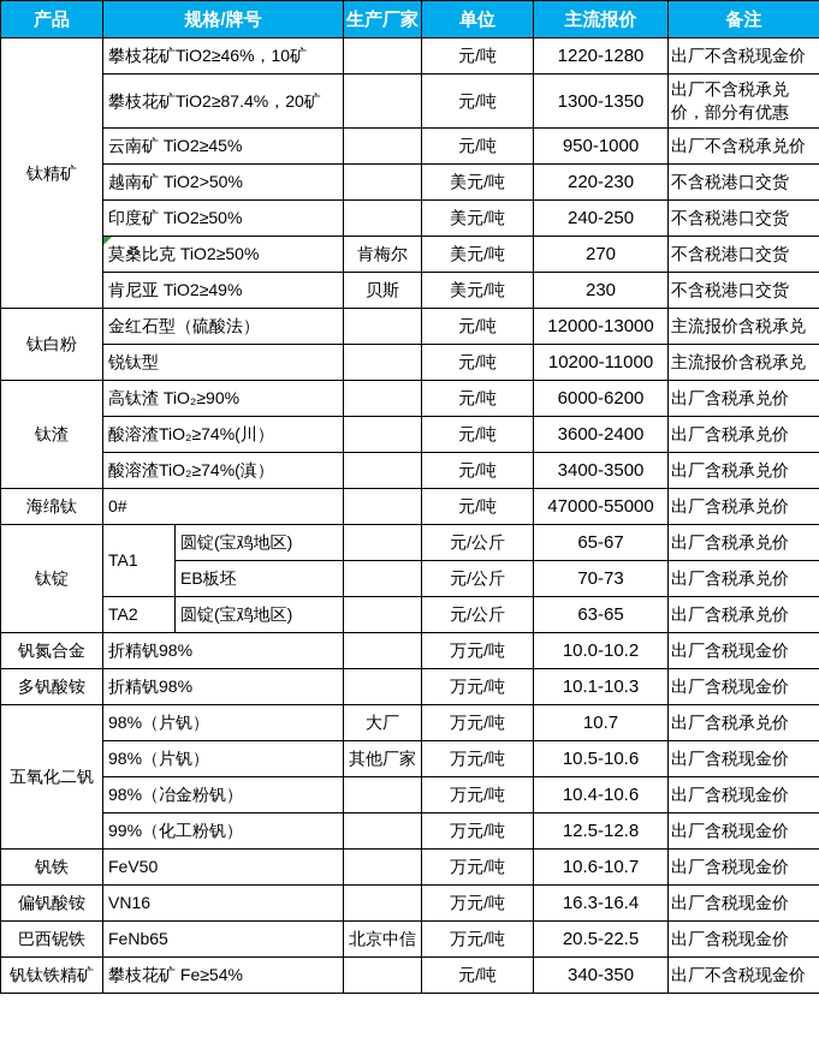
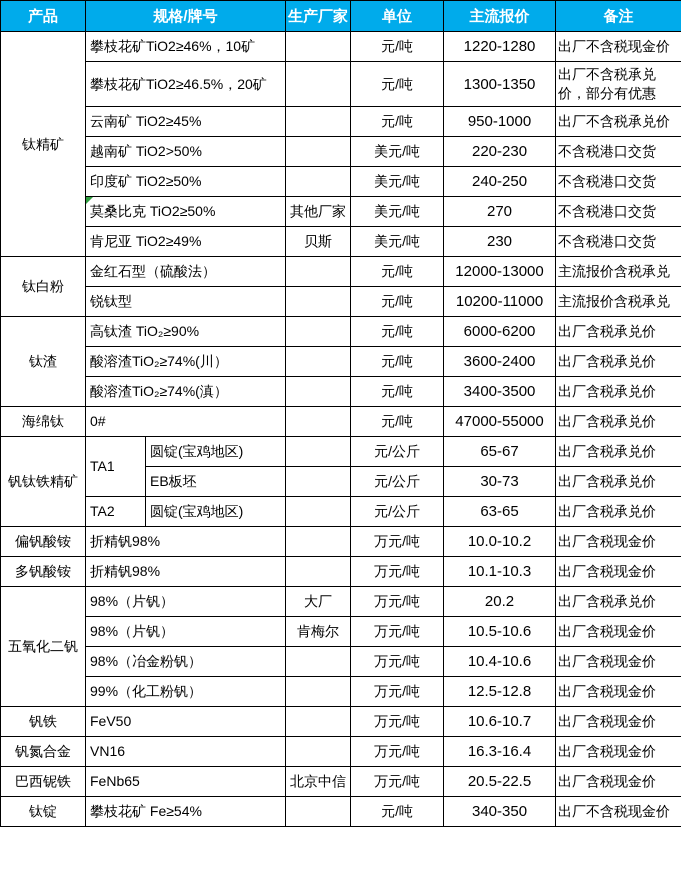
  产品	规格/牌号	生产厂家	单位	主流报价	备注
  钛精矿	攀枝花矿TiO2≥46%，10矿		元/吨	1220-1280	出厂不含税现金价
- 攀枝花矿TiO2≥87.4%，20矿		元/吨	1300-1350	出厂不含税承兑价，部分有优惠
+ 攀枝花矿TiO2≥46.5%，20矿		元/吨	1300-1350	出厂不含税承兑价，部分有优惠
  云南矿 TiO2≥45%		元/吨	950-1000	出厂不含税承兑价
  越南矿 TiO2>50%		美元/吨	220-230	不含税港口交货
  印度矿 TiO2≥50%		美元/吨	240-250	不含税港口交货
- 莫桑比克 TiO2≥50%	肯梅尔	美元/吨	270	不含税港口交货
+ 莫桑比克 TiO2≥50%	其他厂家	美元/吨	270	不含税港口交货
  肯尼亚 TiO2≥49%	贝斯	美元/吨	230	不含税港口交货
  钛白粉	金红石型（硫酸法）		元/吨	12000-13000	主流报价含税承兑
  锐钛型		元/吨	10200-11000	主流报价含税承兑
  钛渣	高钛渣 TiO₂≥90%		元/吨	6000-6200	出厂含税承兑价
  酸溶渣TiO₂≥74%(川）		元/吨	3600-2400	出厂含税承兑价
  酸溶渣TiO₂≥74%(滇）		元/吨	3400-3500	出厂含税承兑价
  海绵钛	0#		元/吨	47000-55000	出厂含税承兑价
- 钛锭	TA1	圆锭(宝鸡地区)		元/公斤	65-67	出厂含税承兑价
+ 钒钛铁精矿	TA1	圆锭(宝鸡地区)		元/公斤	65-67	出厂含税承兑价
- EB板坯		元/公斤	70-73	出厂含税承兑价
+ EB板坯		元/公斤	30-73	出厂含税承兑价
  TA2	圆锭(宝鸡地区)		元/公斤	63-65	出厂含税承兑价
- 钒氮合金	折精钒98%		万元/吨	10.0-10.2	出厂含税现金价
+ 偏钒酸铵	折精钒98%		万元/吨	10.0-10.2	出厂含税现金价
  多钒酸铵	折精钒98%		万元/吨	10.1-10.3	出厂含税现金价
- 五氧化二钒	98%（片钒）	大厂	万元/吨	10.7	出厂含税承兑价
+ 五氧化二钒	98%（片钒）	大厂	万元/吨	20.2	出厂含税承兑价
- 98%（片钒）	其他厂家	万元/吨	10.5-10.6	出厂含税现金价
+ 98%（片钒）	肯梅尔	万元/吨	10.5-10.6	出厂含税现金价
  98%（冶金粉钒）		万元/吨	10.4-10.6	出厂含税现金价
  99%（化工粉钒）		万元/吨	12.5-12.8	出厂含税现金价
  钒铁	FeV50		万元/吨	10.6-10.7	出厂含税现金价
- 偏钒酸铵	VN16		万元/吨	16.3-16.4	出厂含税现金价
+ 钒氮合金	VN16		万元/吨	16.3-16.4	出厂含税现金价
  巴西铌铁	FeNb65	北京中信	万元/吨	20.5-22.5	出厂含税现金价
- 钒钛铁精矿	攀枝花矿 Fe≥54%		元/吨	340-350	出厂不含税现金价
+ 钛锭	攀枝花矿 Fe≥54%		元/吨	340-350	出厂不含税现金价
